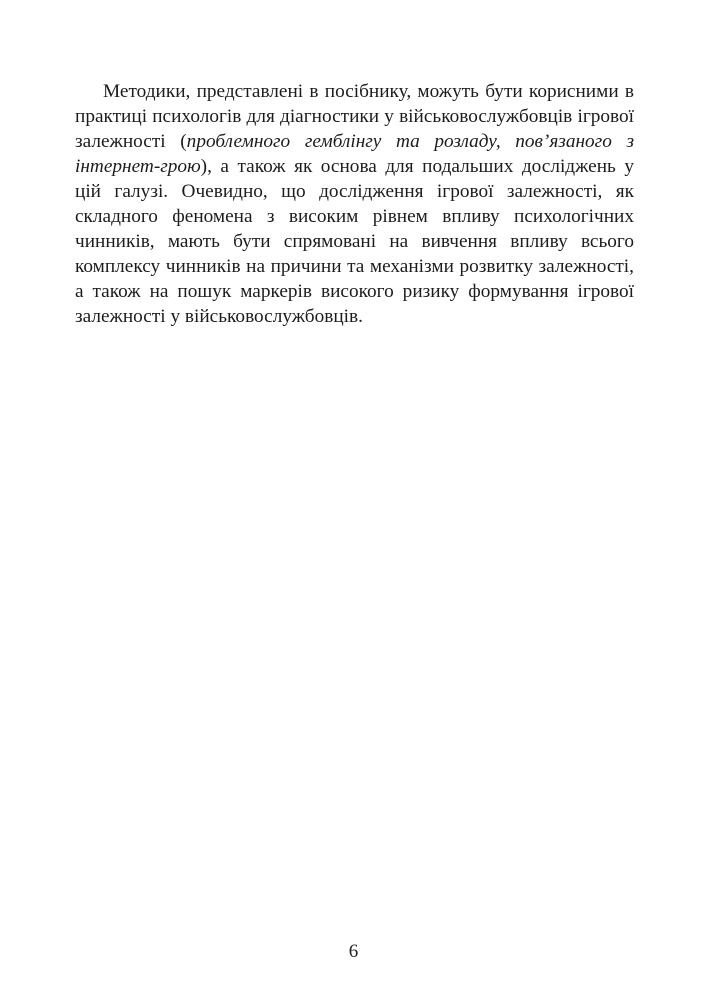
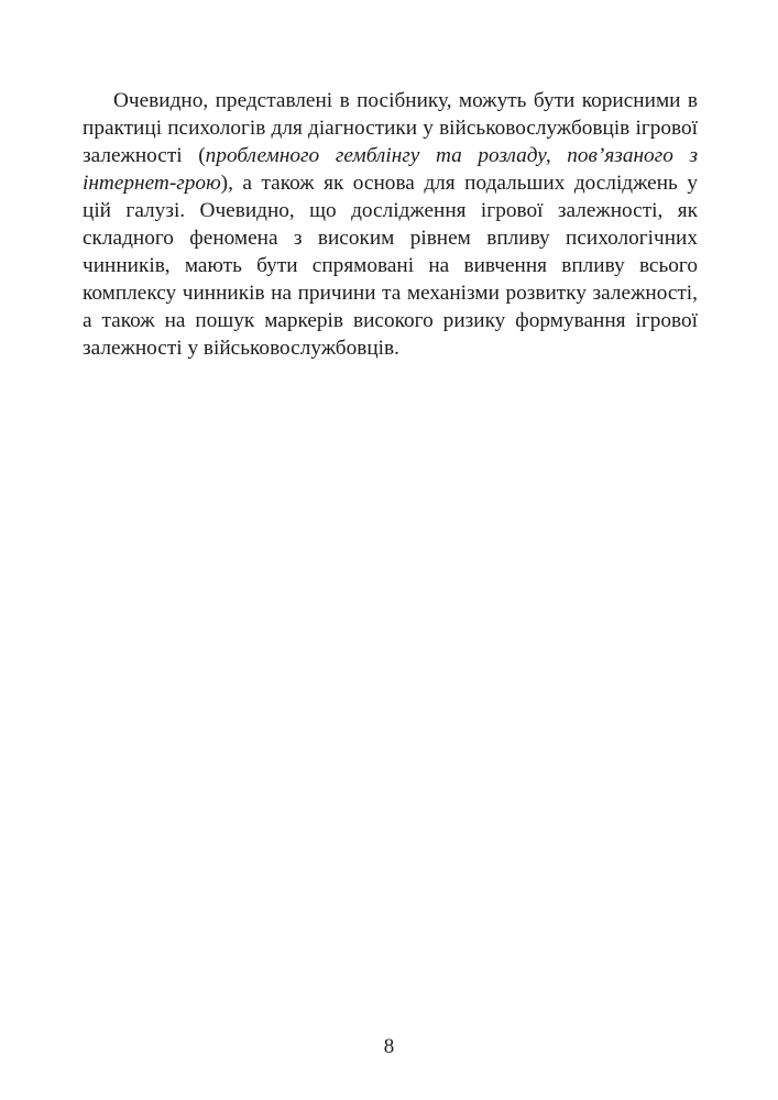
- Методики, представлені в посібнику, можуть бути корисними в практиці психологів для діагностики у військовослужбовців ігрової залежності (проблемного гемблінгу та розладу, пов’язаного з інтернет-грою), а також як основа для подальших досліджень у цій галузі. Очевидно, що дослідження ігрової залежності, як складного феномена з високим рівнем впливу психологічних чинників, мають бути спрямовані на вивчення впливу всього комплексу чинників на причини та механізми розвитку залежності, а також на пошук маркерів високого ризику формування ігрової залежності у військовослужбовців.
+ Очевидно, представлені в посібнику, можуть бути корисними в практиці психологів для діагностики у військовослужбовців ігрової залежності (проблемного гемблінгу та розладу, пов’язаного з інтернет-грою), а також як основа для подальших досліджень у цій галузі. Очевидно, що дослідження ігрової залежності, як складного феномена з високим рівнем впливу психологічних чинників, мають бути спрямовані на вивчення впливу всього комплексу чинників на причини та механізми розвитку залежності, а також на пошук маркерів високого ризику формування ігрової залежності у військовослужбовців.
- 6
+ 8
